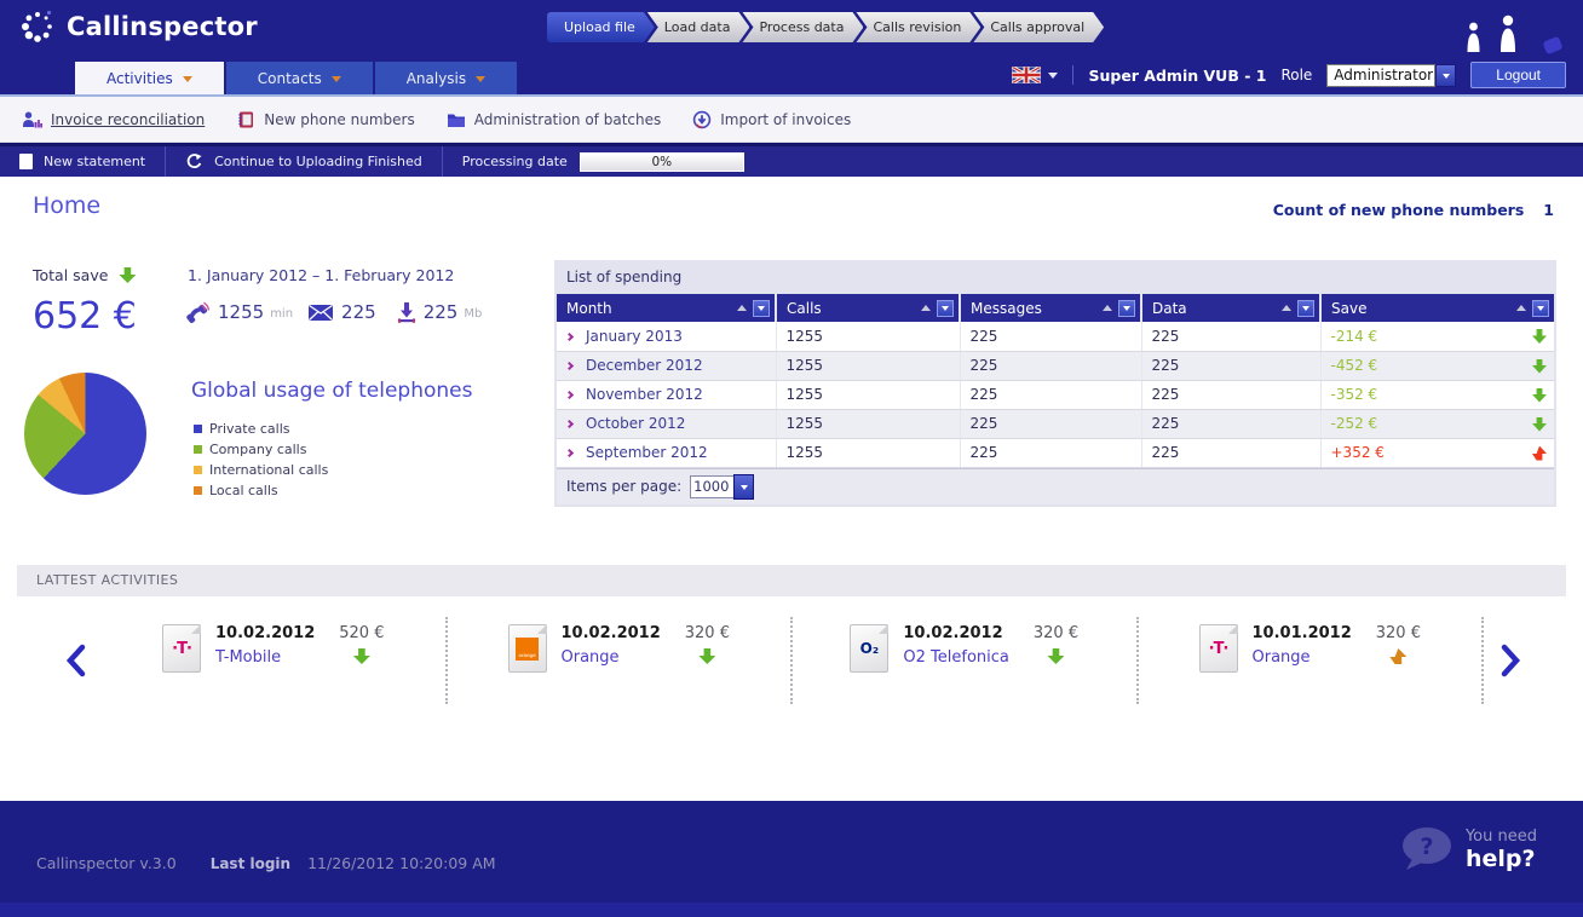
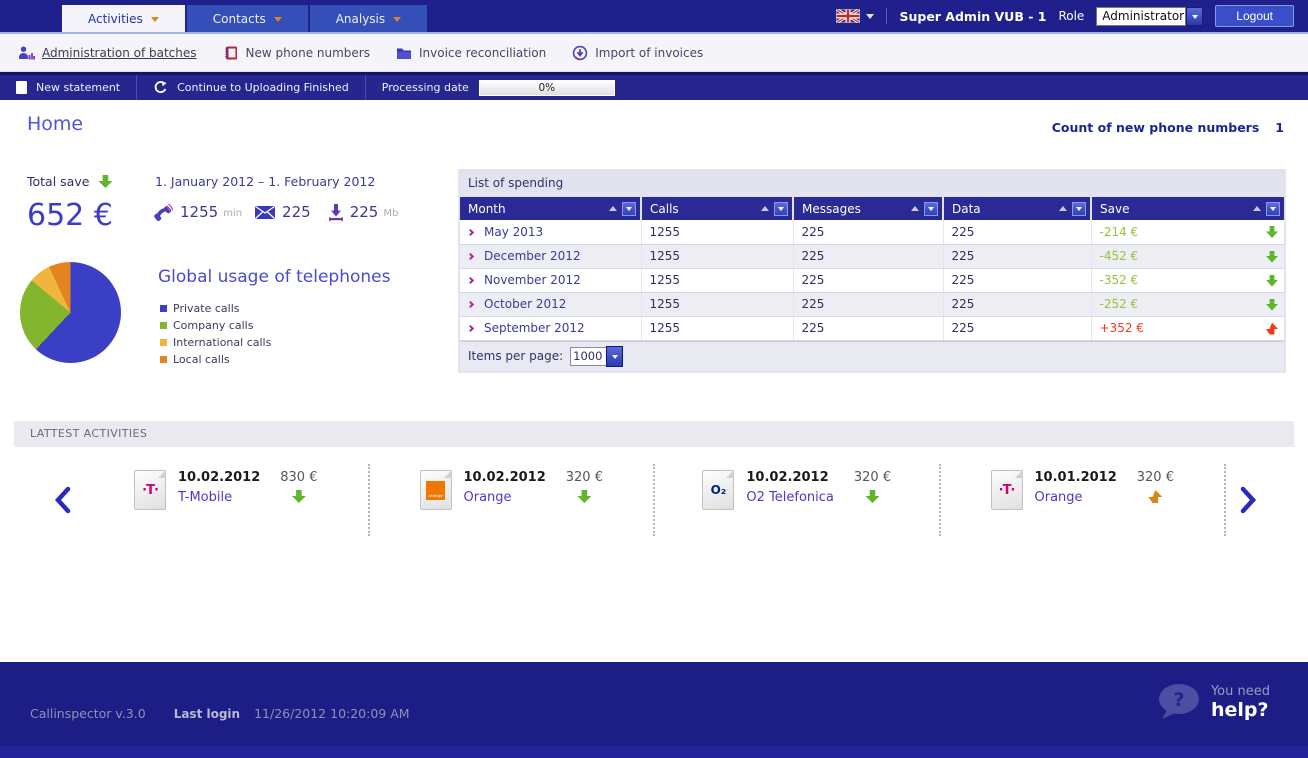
- Callinspector
- Upload file
- Load data
- Process data
- Calls revision
- Calls approval
  Activities
  Contacts
  Analysis
  Super Admin VUB - 1
  Role
  Administrator
  Logout
- Invoice reconciliation
+ Administration of batches
  New phone numbers
- Administration of batches
+ Invoice reconciliation
  Import of invoices
  New statement
  Continue to Uploading Finished
  Processing date
  0%
  Home
  Count of new phone numbers
  1
  Total save
  1. January 2012 – 1. February 2012
  652 €
  1255
  min
  225
  225
  Mb
  Global usage of telephones
  Private calls
  Company calls
  International calls
  Local calls
  List of spending
  Month	Calls	Messages	Data	Save
- January 2013	1255	225	225	-214 €
+ May 2013	1255	225	225	-214 €
  December 2012	1255	225	225	-452 €
  November 2012	1255	225	225	-352 €
  October 2012	1255	225	225	-252 €
  September 2012	1255	225	225	+352 €
  Items per page:
  1000
  LATTEST ACTIVITIES
  ·T·
  10.02.2012
- 520 €
+ 830 €
  T-Mobile
  10.02.2012
  320 €
  Orange
  O₂
  10.02.2012
  320 €
  O2 Telefonica
  ·T·
  10.01.2012
  320 €
  Orange
  Callinspector v.3.0
  Last login
  11/26/2012 10:20:09 AM
  ?
  You need
  help?
